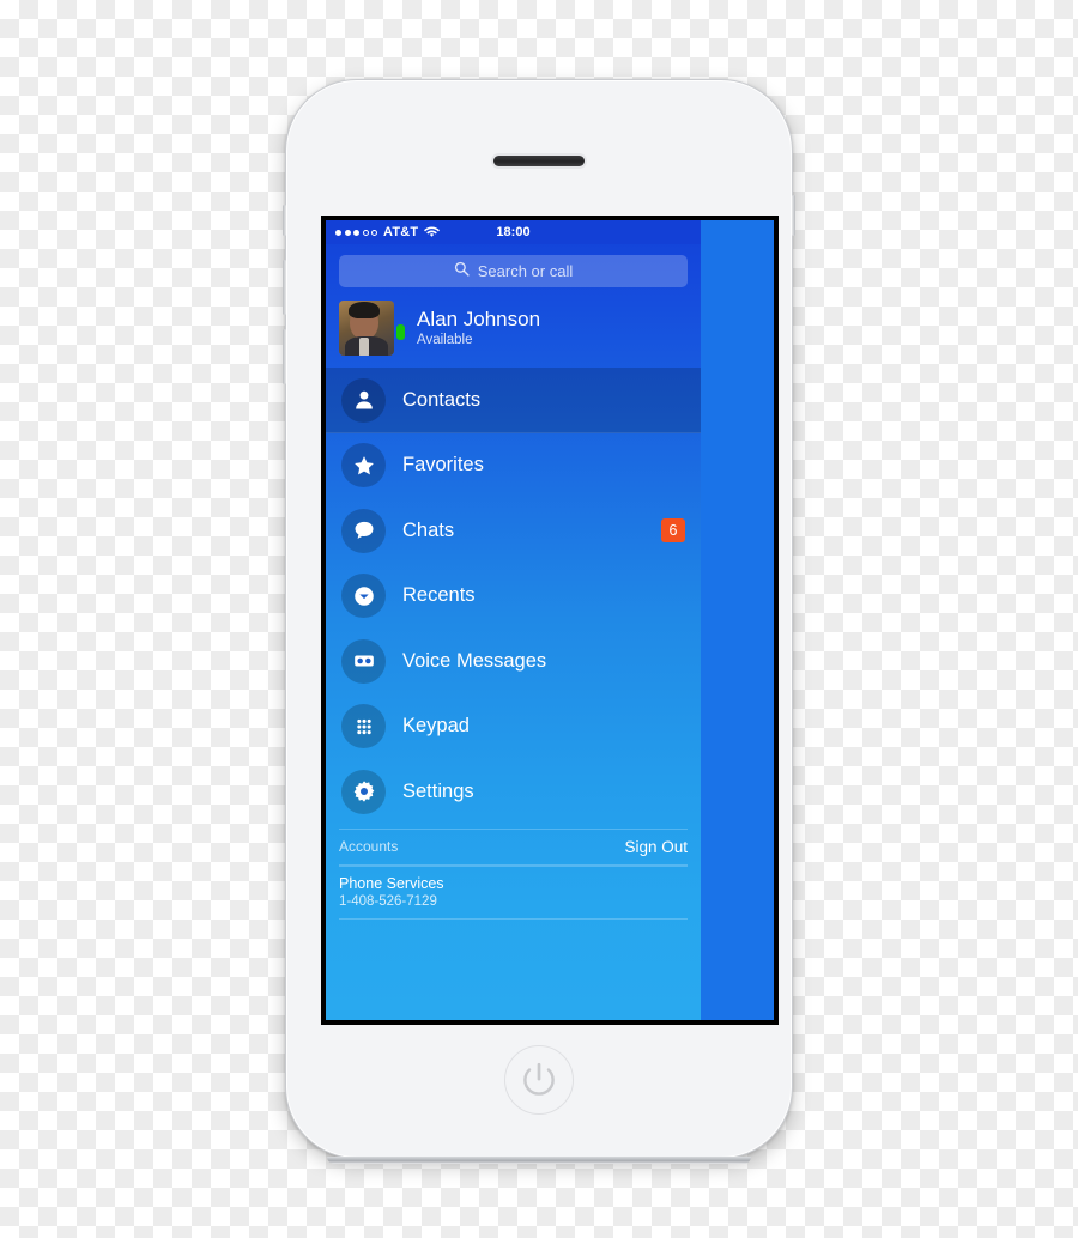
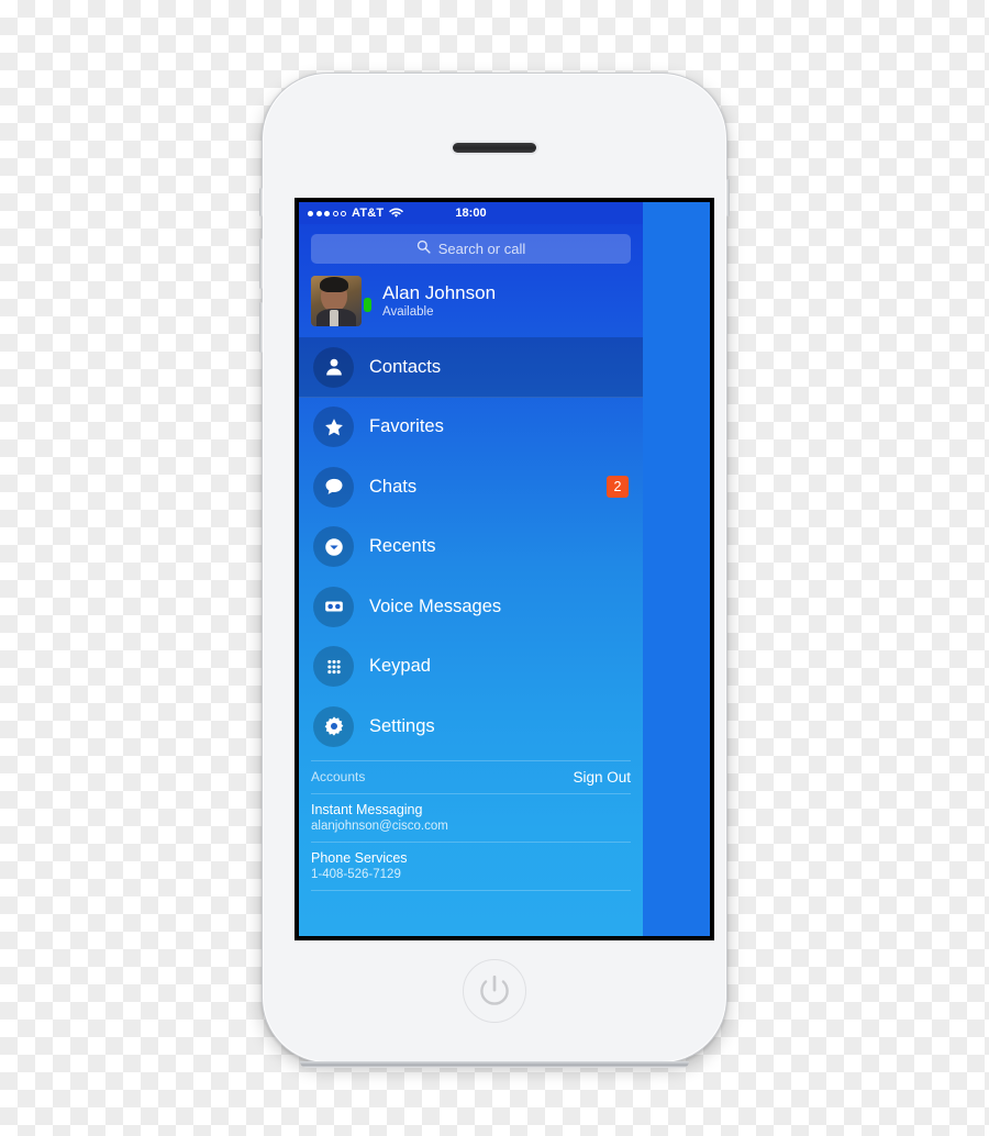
  AT&T
  18:00
  Search or call
  Alan Johnson
  Available
  Contacts
  Favorites
  Chats
- 6
+ 2
  Recents
  Voice Messages
  Keypad
  Settings
  Accounts
  Sign Out
+ Instant Messaging
+ alanjohnson@cisco.com
  Phone Services
  1-408-526-7129
